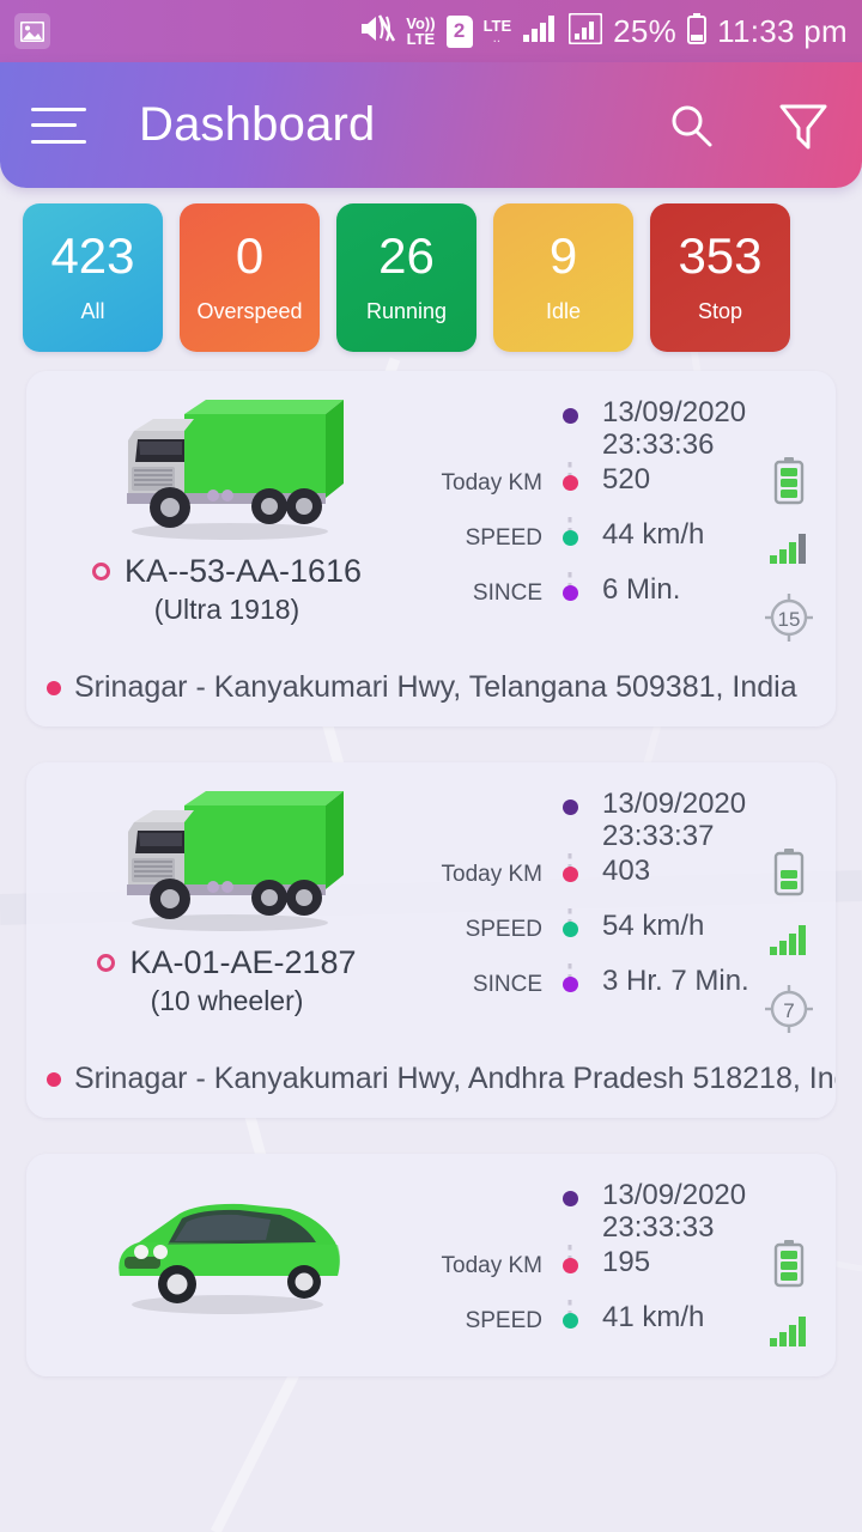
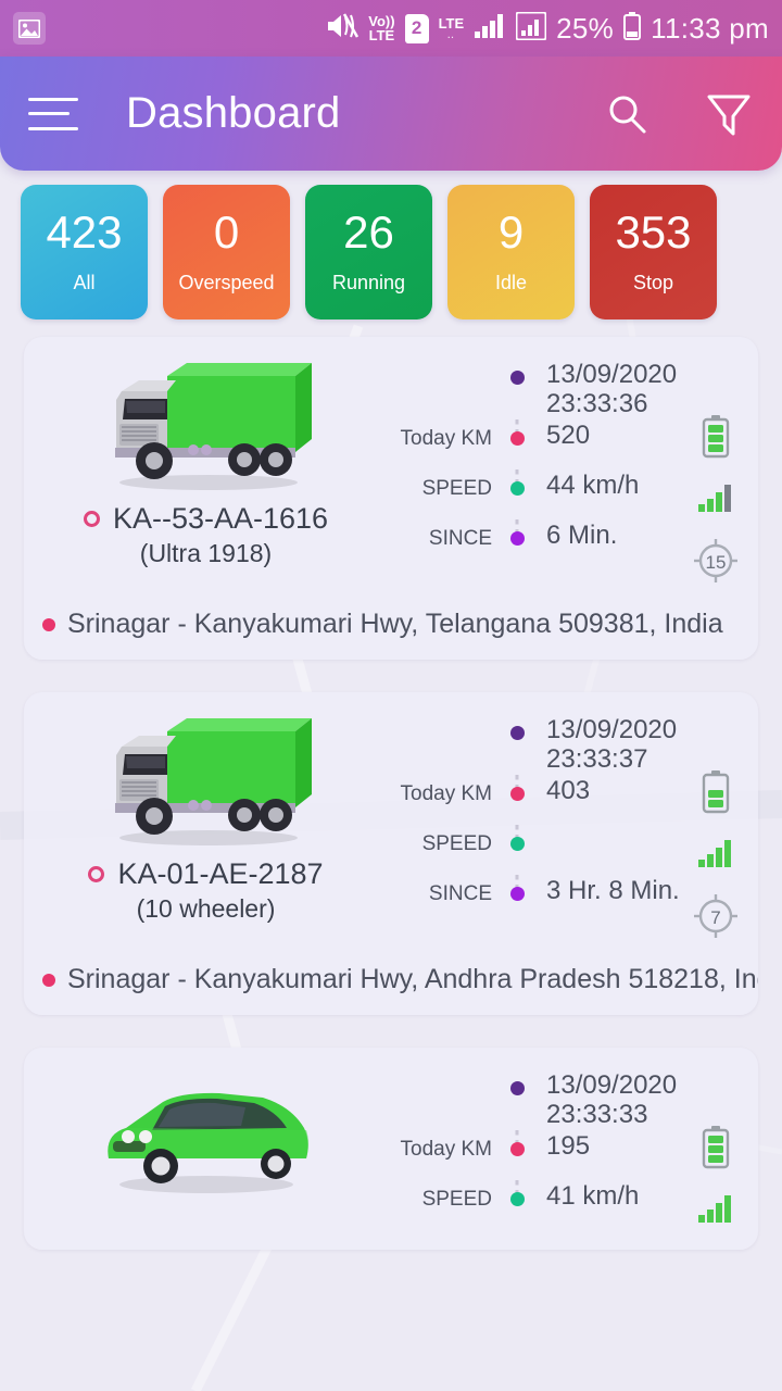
  Vo))
  LTE
  2
  LTE
  ..
  25%
  11:33 pm
  Dashboard
  423
  All
  0
  Overspeed
  26
  Running
  9
  Idle
  353
  Stop
  KA--53-AA-1616
  (Ultra 1918)
  13/09/2020
  23:33:36
  Today KM
  520
  SPEED
  44 km/h
  SINCE
  6 Min.
  15
  Srinagar - Kanyakumari Hwy, Telangana 509381, India
  KA-01-AE-2187
  (10 wheeler)
  13/09/2020
  23:33:37
  Today KM
  403
  SPEED
- 54 km/h
  SINCE
- 3 Hr. 7 Min.
+ 3 Hr. 8 Min.
  7
  Srinagar - Kanyakumari Hwy, Andhra Pradesh 518218, In
  13/09/2020
  23:33:33
  Today KM
  195
  SPEED
  41 km/h
